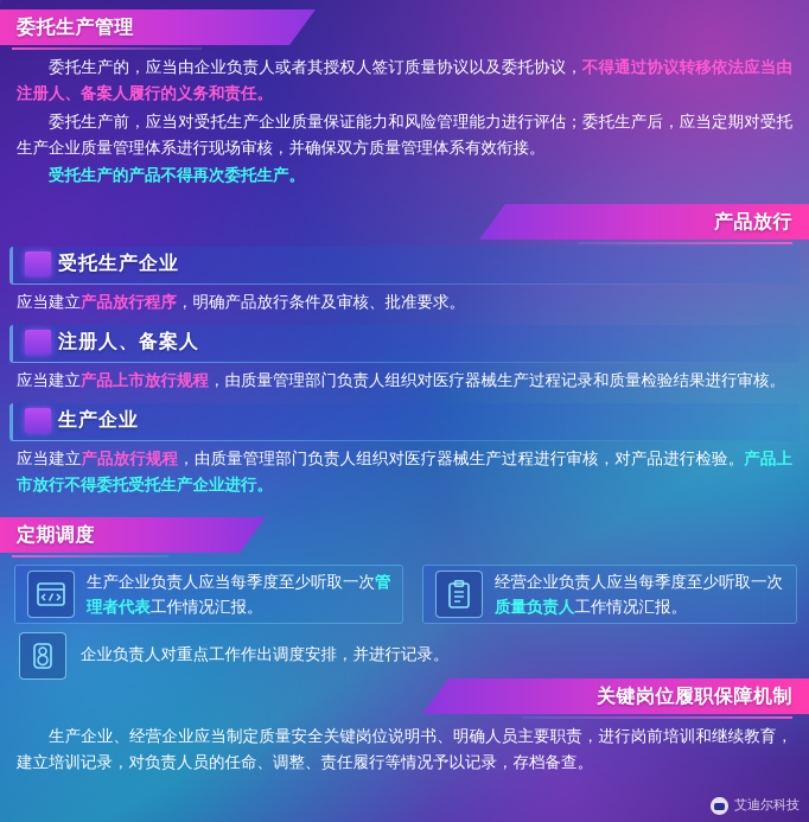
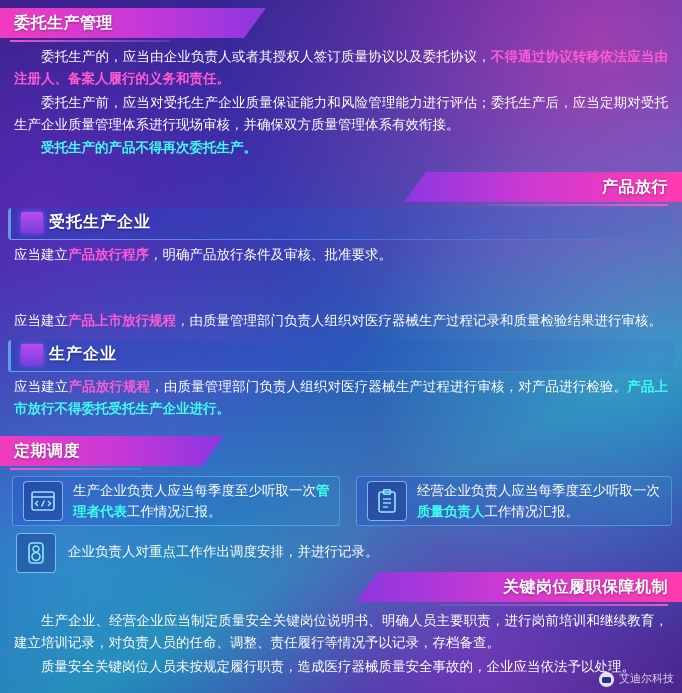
  委托生产管理
  委托生产的，应当由企业负责人或者其授权人签订质量协议以及委托协议，不得通过协议转移依法应当由注册人、备案人履行的义务和责任。
  委托生产前，应当对受托生产企业质量保证能力和风险管理能力进行评估；委托生产后，应当定期对受托生产企业质量管理体系进行现场审核，并确保双方质量管理体系有效衔接。
  受托生产的产品不得再次委托生产。
  产品放行
  受托生产企业
  应当建立产品放行程序，明确产品放行条件及审核、批准要求。
- 注册人、备案人
  应当建立产品上市放行规程，由质量管理部门负责人组织对医疗器械生产过程记录和质量检验结果进行审核。
  生产企业
  应当建立产品放行规程，由质量管理部门负责人组织对医疗器械生产过程进行审核，对产品进行检验。产品上市放行不得委托受托生产企业进行。
  定期调度
  生产企业负责人应当每季度至少听取一次管理者代表工作情况汇报。
  经营企业负责人应当每季度至少听取一次质量负责人工作情况汇报。
  企业负责人对重点工作作出调度安排，并进行记录。
  关键岗位履职保障机制
  生产企业、经营企业应当制定质量安全关键岗位说明书、明确人员主要职责，进行岗前培训和继续教育，建立培训记录，对负责人员的任命、调整、责任履行等情况予以记录，存档备查。
+ 质量安全关键岗位人员未按规定履行职责，造成医疗器械质量安全事故的，企业应当依法予以处理。
  艾迪尔科技
